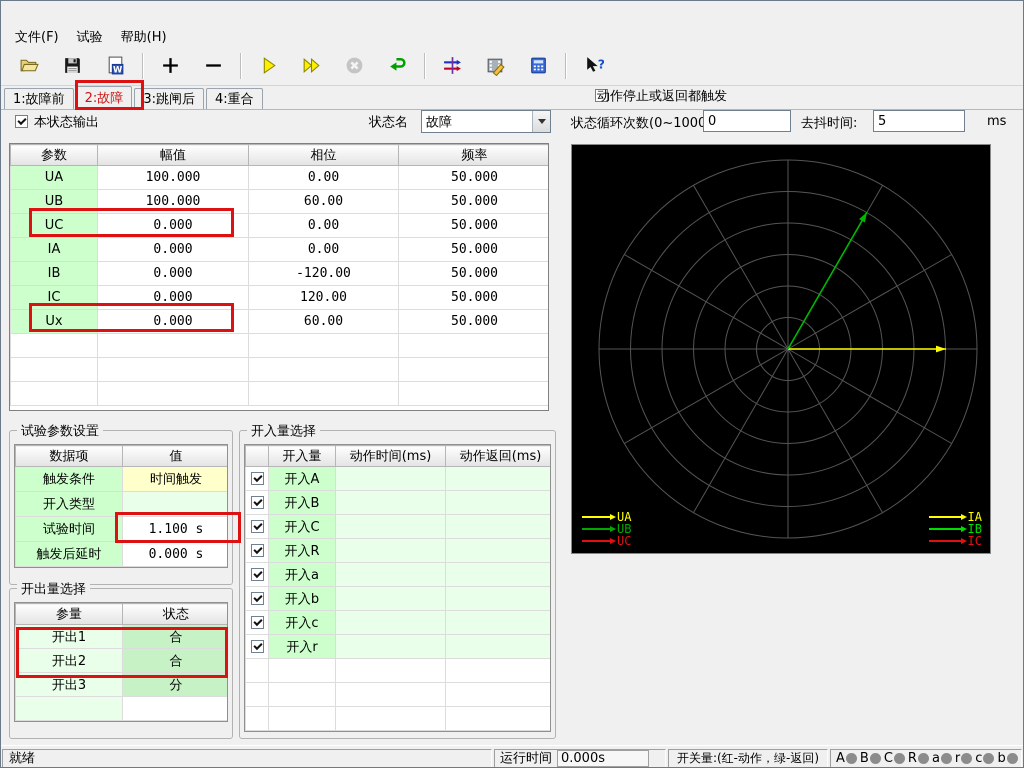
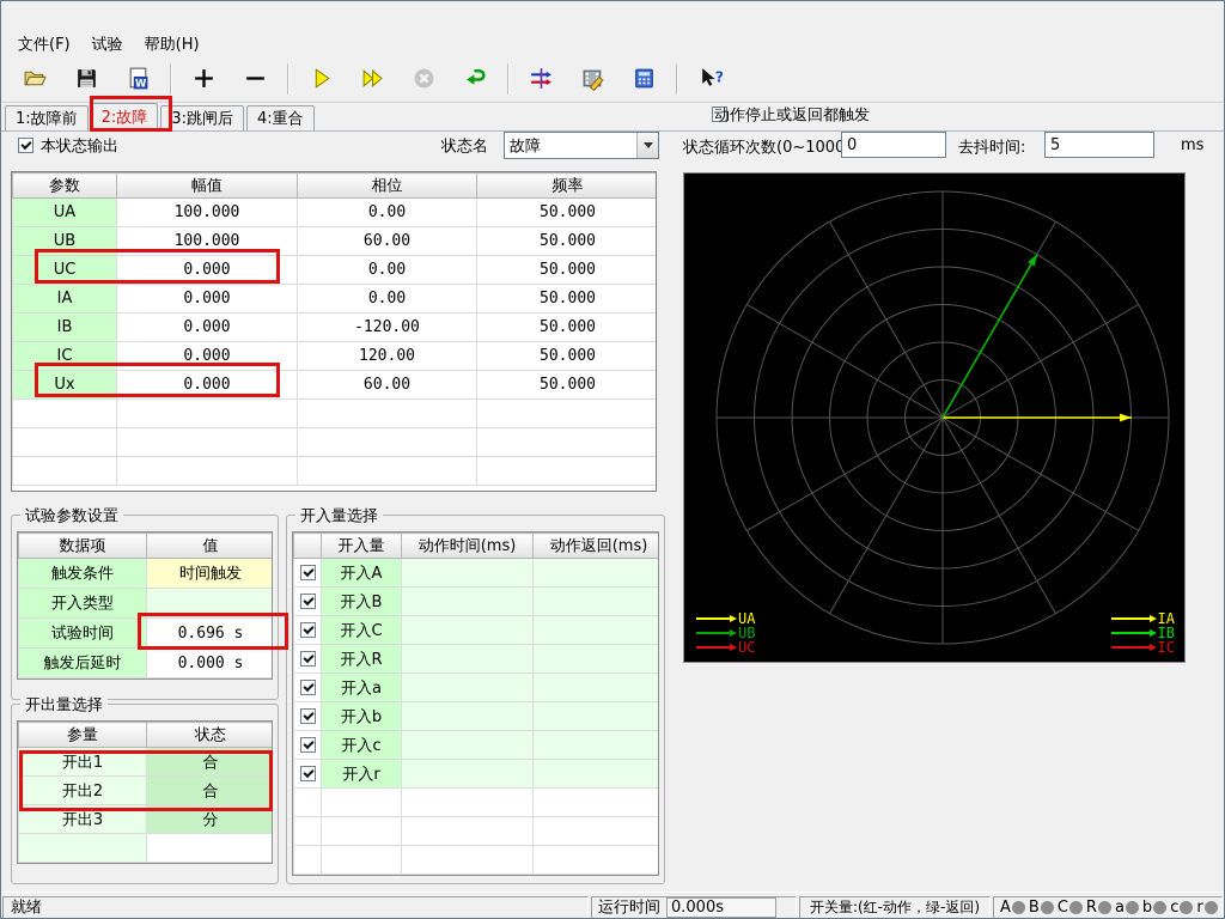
  文件(F)
  试验
  帮助(H)
  W
  ?
  1:故障前
  2:故障
  3:跳闸后
  4:重合
  本状态输出
  状态名
  故障
  动作停止或返回都触发
  状态循环次数(0~100
  0
  去抖时间:
  5
  ms
  参数	幅值	相位	频率
  UA	100.000	0.00	50.000
  UB	100.000	60.00	50.000
  UC	0.000	0.00	50.000
  IA	0.000	0.00	50.000
  IB	0.000	-120.00	50.000
  IC	0.000	120.00	50.000
  Ux	0.000	60.00	50.000
  试验参数设置
  数据项	值
  触发条件	时间触发
  开入类型
- 试验时间	1.100 s
+ 试验时间	0.696 s
  触发后延时	0.000 s
  开出量选择
  参量	状态
  开出1	合
  开出2	合
  开出3	分
  开入量选择
  	开入量	动作时间(ms)	动作返回(ms)
  	开入A
  	开入B
  	开入C
  	开入R
  	开入a
  	开入b
  	开入c
  	开入r
  UA
  UB
  UC
  IA
  IB
  IC
  就绪
  运行时间
  0.000s
  开关量:(红-动作，绿-返回)
  A
  B
  C
  R
  a
- r
+ b
  c
- b
+ r
